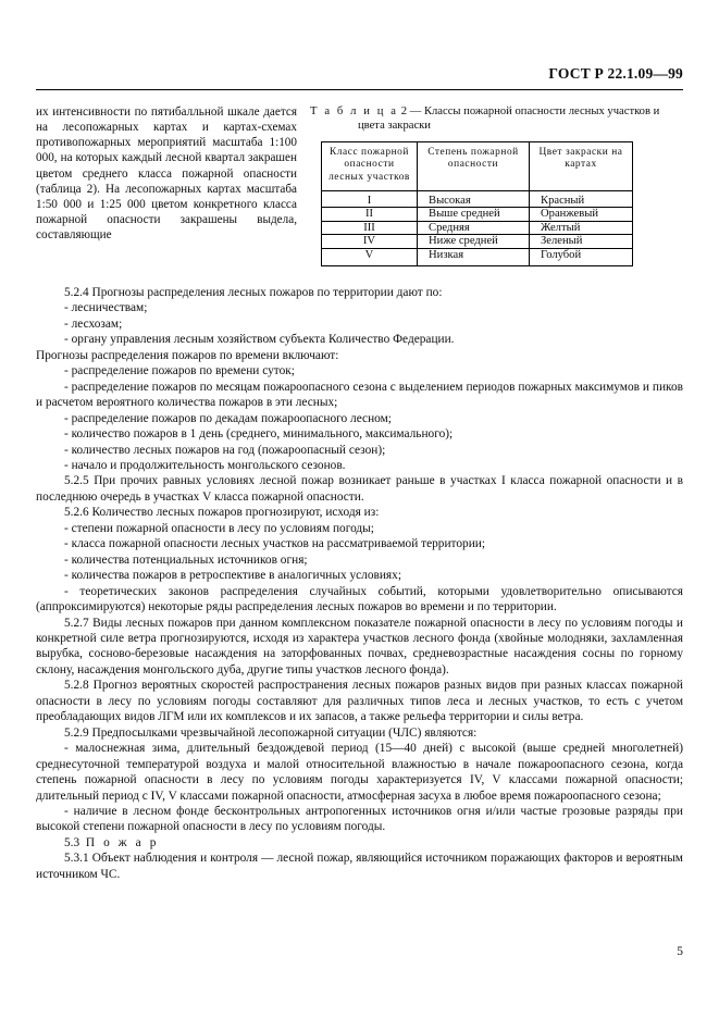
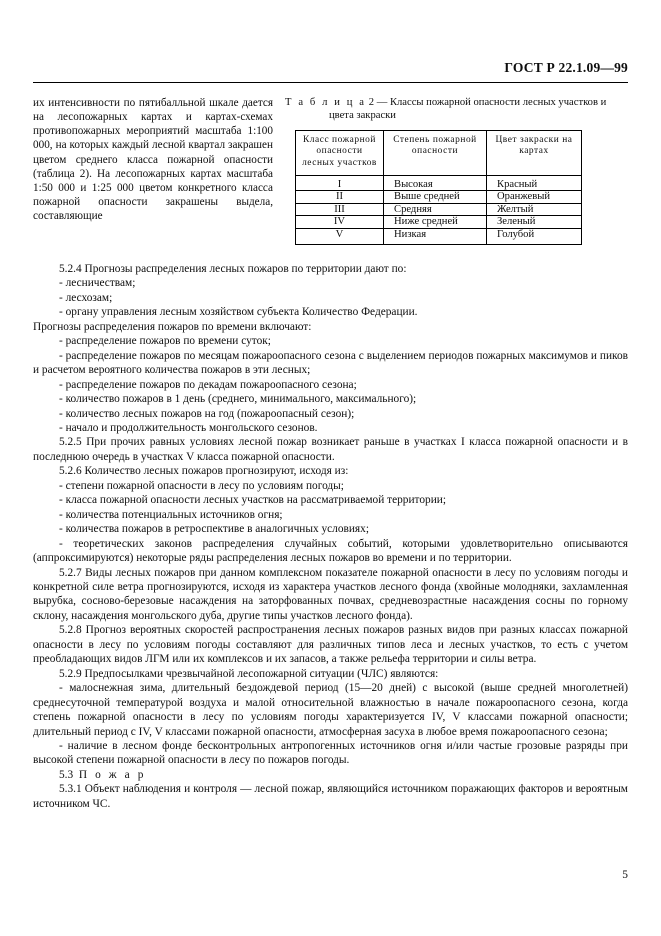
  ГОСТ Р 22.1.09—99
  их интенсивности по пятибалльной шкале дается на лесопожарных картах и картах-схемах противопожарных меро­приятий масштаба 1:100 000, на кото­рых каждый лесной квартал закрашен цветом среднего класса пожарной опас­ности (таблица 2). На лесопожарных кар­тах масштаба 1:50 000 и 1:25 000 цветом конкретного класса пожарной опаснос­ти закрашены выдела, составляющие
  Т а б л и ц а 2 — Классы пожарной опасности лесных участков и
  цвета закраски
  Класс пожарной опасности лесных участков	Степень пожарной опасности	Цвет закраски на картах
  I	Высокая	Красный
  II	Выше средней	Оранжевый
  III	Средняя	Желтый
  IV	Ниже средней	Зеленый
  V	Низкая	Голубой
  5.2.4 Прогнозы распределения лесных пожаров по территории дают по:
  - лесничествам;
  - лесхозам;
  - органу управления лесным хозяйством субъекта Количество Федерации.
  Прогнозы распределения пожаров по времени включают:
  - распределение пожаров по времени суток;
  - распределение пожаров по месяцам пожароопасного сезона с выделением периодов пожарных максимумов и пиков и расчетом вероятного количества пожаров в эти лесных;
- - распределение пожаров по декадам пожароопасного лесном;
+ - распределение пожаров по декадам пожароопасного сезона;
  - количество пожаров в 1 день (среднего, минимального, максимального);
  - количество лесных пожаров на год (пожароопасный сезон);
  - начало и продолжительность монгольского сезонов.
  5.2.5 При прочих равных условиях лесной пожар возникает раньше в участках I класса пожарной опасности и в последнюю очередь в участках V класса пожарной опасности.
  5.2.6 Количество лесных пожаров прогнозируют, исходя из:
  - степени пожарной опасности в лесу по условиям погоды;
  - класса пожарной опасности лесных участков на рассматриваемой территории;
  - количества потенциальных источников огня;
  - количества пожаров в ретроспективе в аналогичных условиях;
  - теоретических законов распределения случайных событий, которыми удовлетворительно опи­сываются (аппроксимируются) некоторые ряды распределения лесных пожаров во времени и по тер­ритории.
  5.2.7 Виды лесных пожаров при данном комплексном показателе пожарной опасности в лесу по условиям погоды и конкретной силе ветра прогнозируются, исходя из характера участков лесного фонда (хвойные молодняки, захламленная вырубка, сосново-березовые насаждения на заторфованных почвах, средневозрастные насаждения сосны по горному склону, насаждения монгольского дуба, другие типы участков лесного фонда).
  5.2.8 Прогноз вероятных скоростей распространения лесных пожаров разных видов при разных классах пожарной опасности в лесу по условиям погоды составляют для различных типов леса и лесных участков, то есть с учетом преобладающих видов ЛГМ или их комплексов и их запасов, а также рельефа территории и силы ветра.
  5.2.9 Предпосылками чрезвычайной лесопожарной ситуации (ЧЛС) являются:
- - малоснежная зима, длительный бездождевой период (15—40 дней) с высокой (выше средней многолетней) среднесуточной температурой воздуха и малой относительной влажностью в начале пожароопасного сезона, когда степень пожарной опасности в лесу по условиям погоды характеризуется IV, V классами пожарной опасности; длительный период с IV, V классами пожарной опасности, атмосферная засуха в любое время пожароопасного сезона;
+ - малоснежная зима, длительный бездождевой период (15—20 дней) с высокой (выше средней многолетней) среднесуточной температурой воздуха и малой относительной влажностью в начале пожароопасного сезона, когда степень пожарной опасности в лесу по условиям погоды характеризуется IV, V классами пожарной опасности; длительный период с IV, V классами пожарной опасности, атмосферная засуха в любое время пожароопасного сезона;
- - наличие в лесном фонде бесконтрольных антропогенных источников огня и/или частые грозо­вые разряды при высокой степени пожарной опасности в лесу по условиям погоды.
+ - наличие в лесном фонде бесконтрольных антропогенных источников огня и/или частые грозо­вые разряды при высокой степени пожарной опасности в лесу по пожаров погоды.
  5.3 П о ж а р
  5.3.1 Объект наблюдения и контроля — лесной пожар, являющийся источником поражающих факторов и вероятным источником ЧС.
  5
